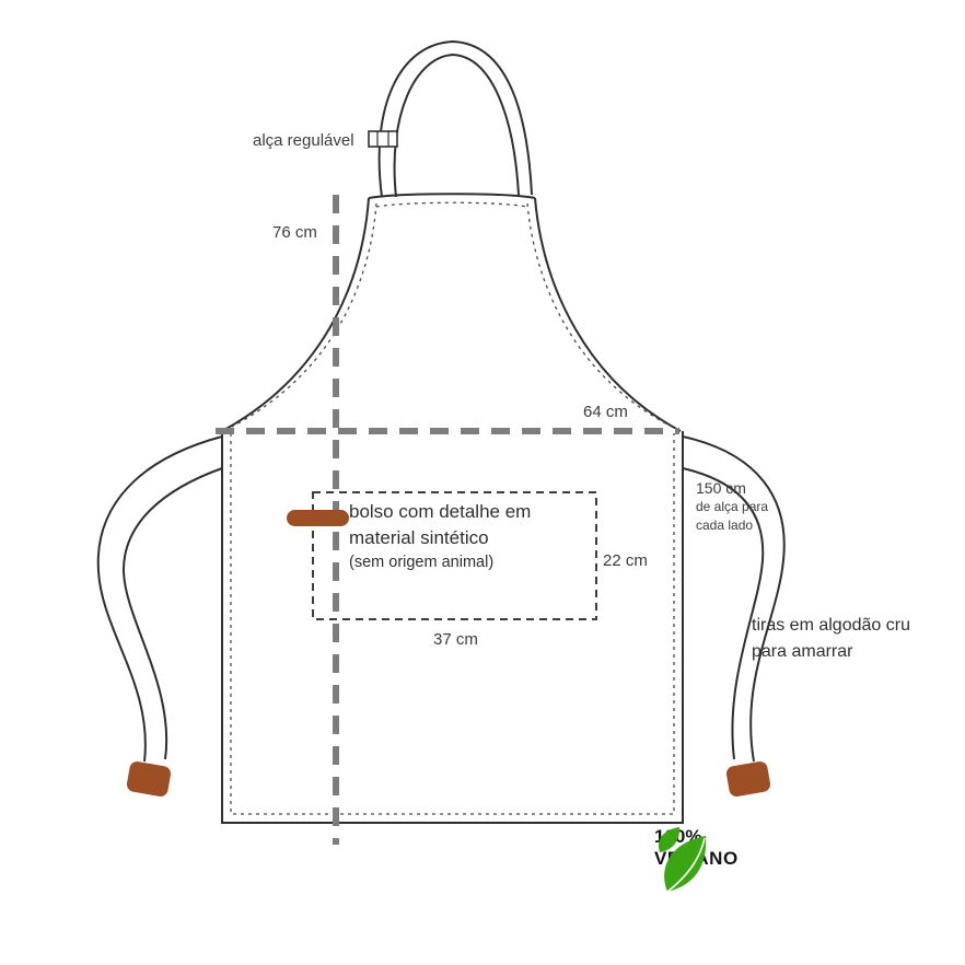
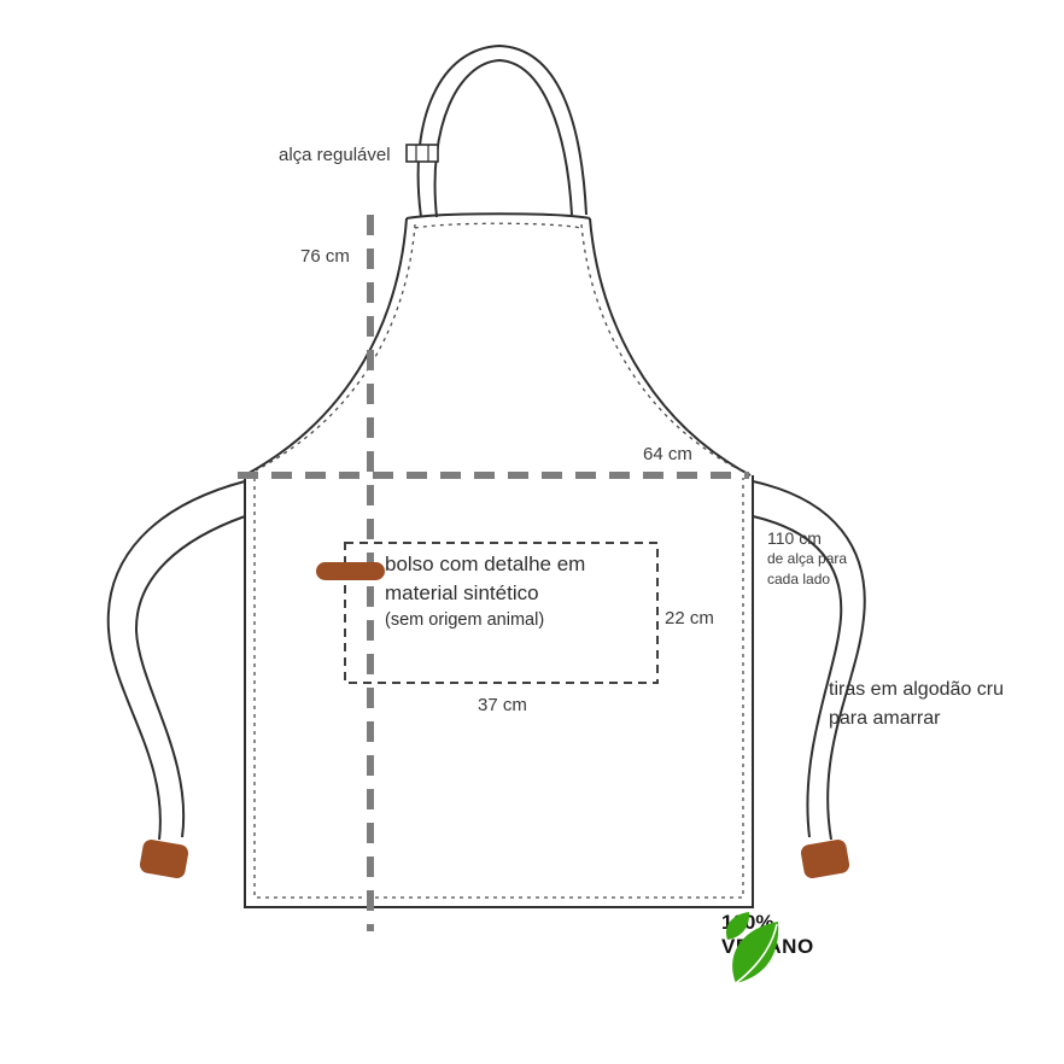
  alça regulável
  76 cm
  64 cm
- 150 cm
+ 110 cm
  de alça para
  cada lado
  bolso com detalhe em
  material sintético
  (sem origem animal)
  22 cm
  37 cm
  tiras em algodão cru
  para amarrar
  10%
